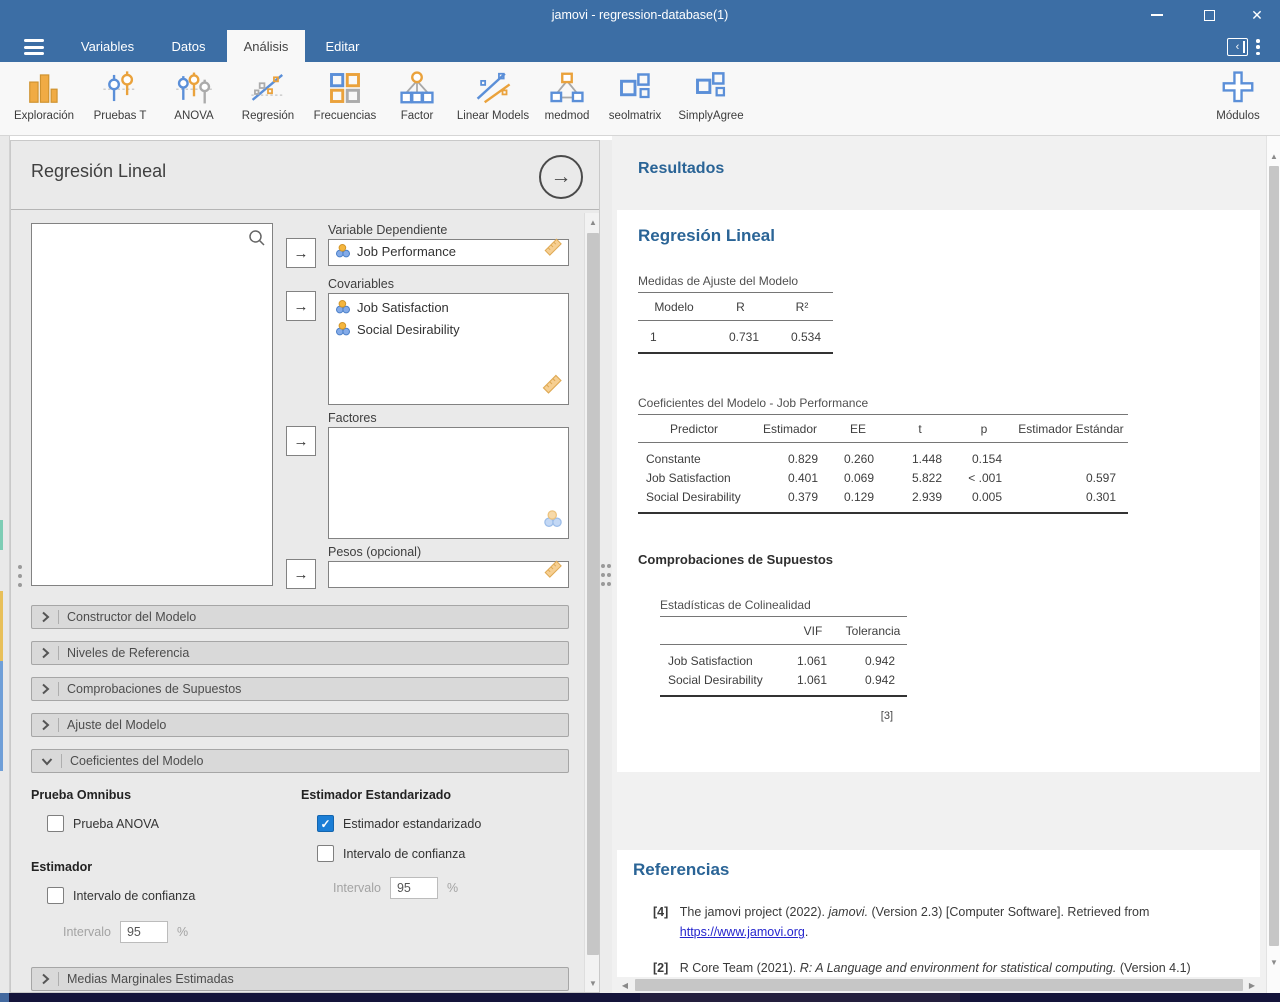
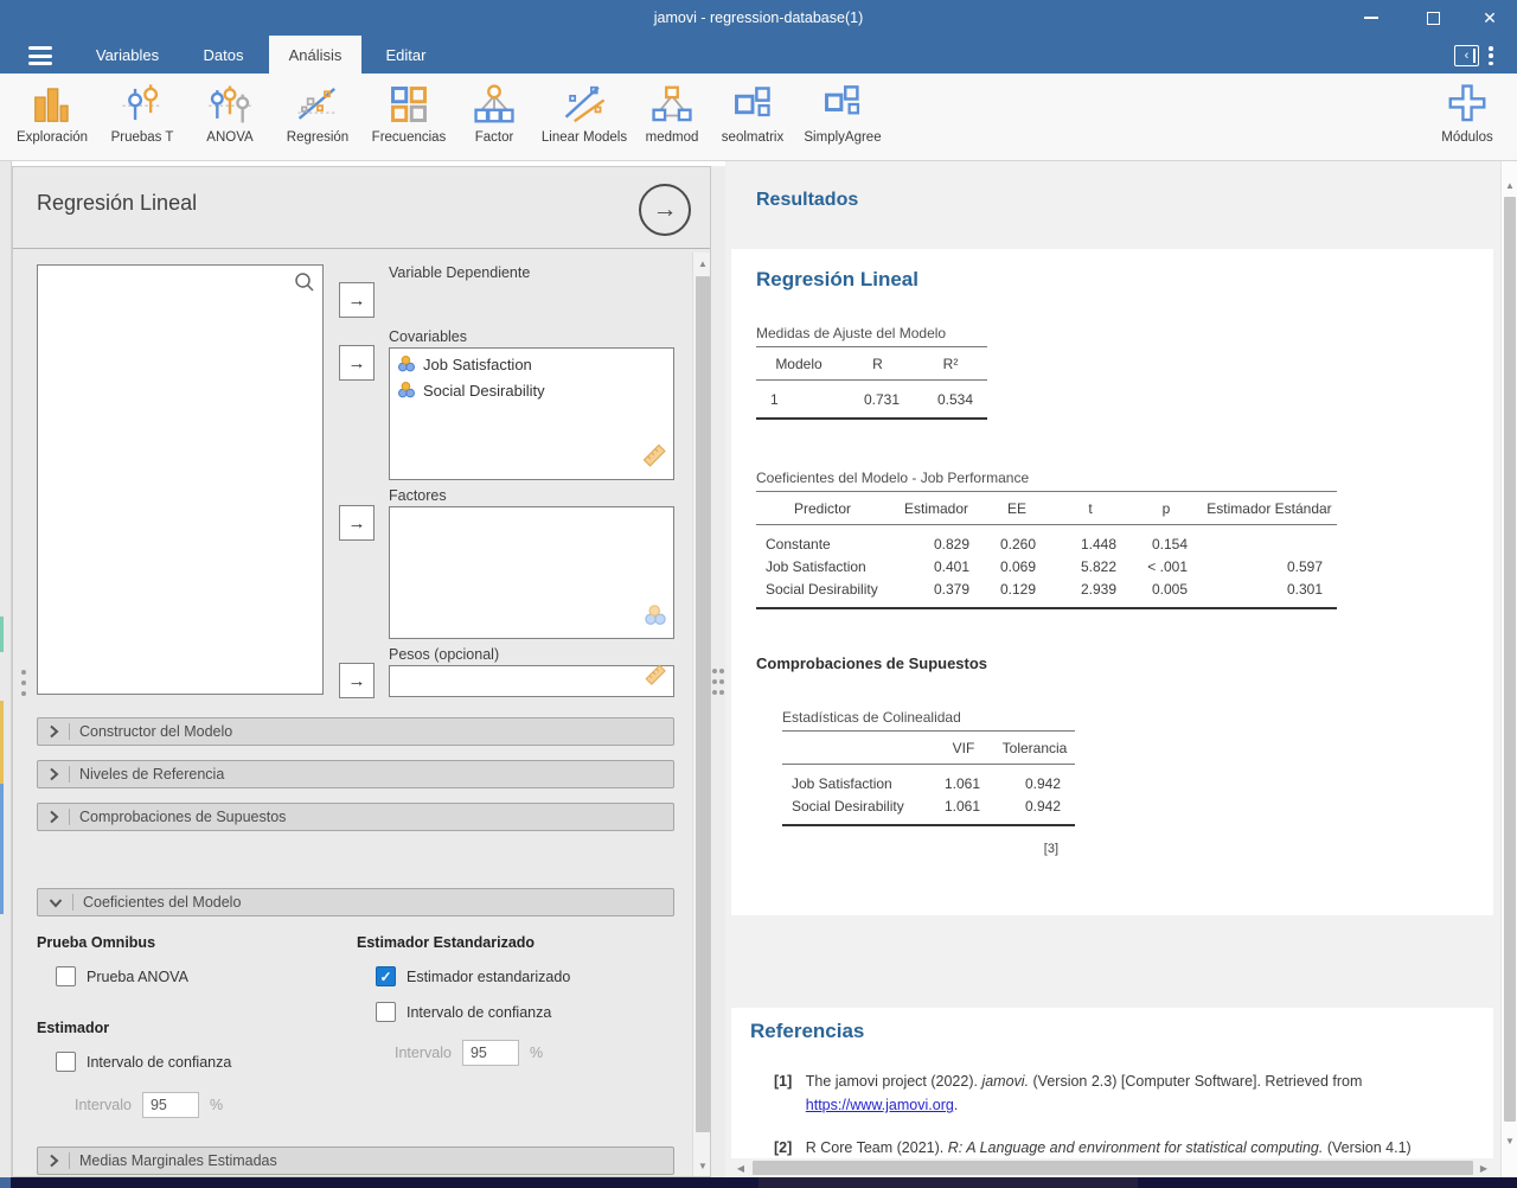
  jamovi - regression-database(1)
  ✕
  Variables
  Datos
  Análisis
  Editar
  ‹
  Exploración
  Pruebas T
  ANOVA
  Regresión
  Frecuencias
  Factor
  Linear Models
  medmod
  seolmatrix
  SimplyAgree
  Módulos
  Regresión Lineal
  →
  →
  →
  →
  →
  Variable Dependiente
- Job Performance
  Covariables
  Job Satisfaction
  Social Desirability
  Factores
  Pesos (opcional)
  Constructor del Modelo
  Niveles de Referencia
  Comprobaciones de Supuestos
- Ajuste del Modelo
  Coeficientes del Modelo
  Prueba Omnibus
  Prueba ANOVA
  Estimador
  Intervalo de confianza
  Intervalo
  95
  %
  Estimador Estandarizado
  ✓
  Estimador estandarizado
  Intervalo de confianza
  Intervalo
  95
  %
  Medias Marginales Estimadas
  ▲
  ▼
  Resultados
  Regresión Lineal
  Medidas de Ajuste del Modelo
  Modelo	R	R²
  1	0.731	0.534
  Coeficientes del Modelo - Job Performance
  Predictor	Estimador	EE	t	p	Estimador Estándar
  Constante	0.829	0.260	1.448	0.154
  Job Satisfaction	0.401	0.069	5.822	< .001	0.597
  Social Desirability	0.379	0.129	2.939	0.005	0.301
  Comprobaciones de Supuestos
  Estadísticas de Colinealidad
  	VIF	Tolerancia
  Job Satisfaction	1.061	0.942
  Social Desirability	1.061	0.942
  [3]
  Referencias
- [4] The jamovi project (2022). jamovi. (Version 2.3) [Computer Software]. Retrieved from https://www.jamovi.org.
+ [1] The jamovi project (2022). jamovi. (Version 2.3) [Computer Software]. Retrieved from https://www.jamovi.org.
  [2] R Core Team (2021). R: A Language and environment for statistical computing. (Version 4.1)
  ◀
  ▶
  ▲
  ▼
